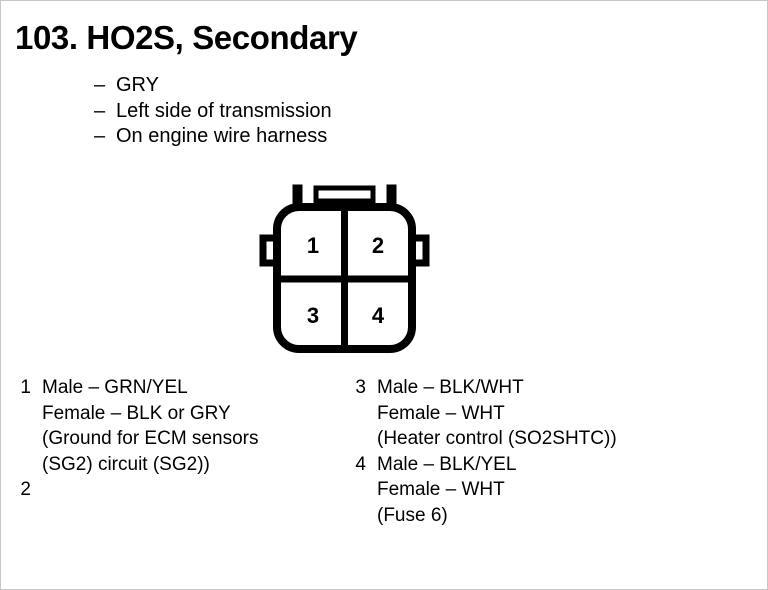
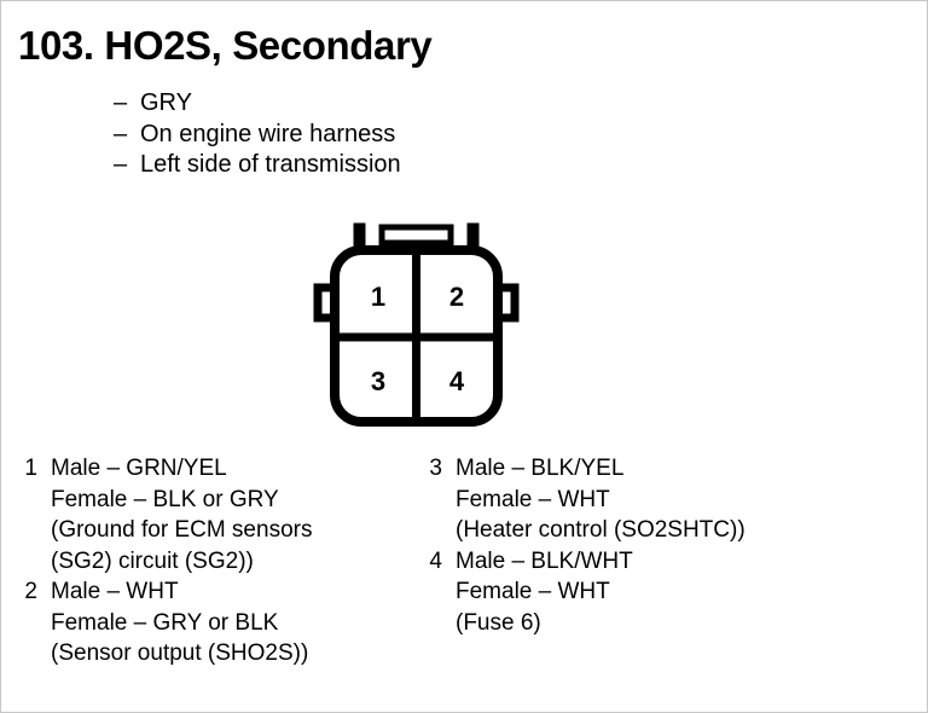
  103. HO2S, Secondary
  –
  GRY
  –
- Left side of transmission
+ On engine wire harness
  –
- On engine wire harness
+ Left side of transmission
  1
  2
  3
  4
  1
  Male – GRN/YEL
  Female – BLK or GRY
  (Ground for ECM sensors
  (SG2) circuit (SG2))
  2
+ Male – WHT
+ Female – GRY or BLK
+ (Sensor output (SHO2S))
  3
- Male – BLK/WHT
+ Male – BLK/YEL
  Female – WHT
  (Heater control (SO2SHTC))
  4
- Male – BLK/YEL
+ Male – BLK/WHT
  Female – WHT
  (Fuse 6)
